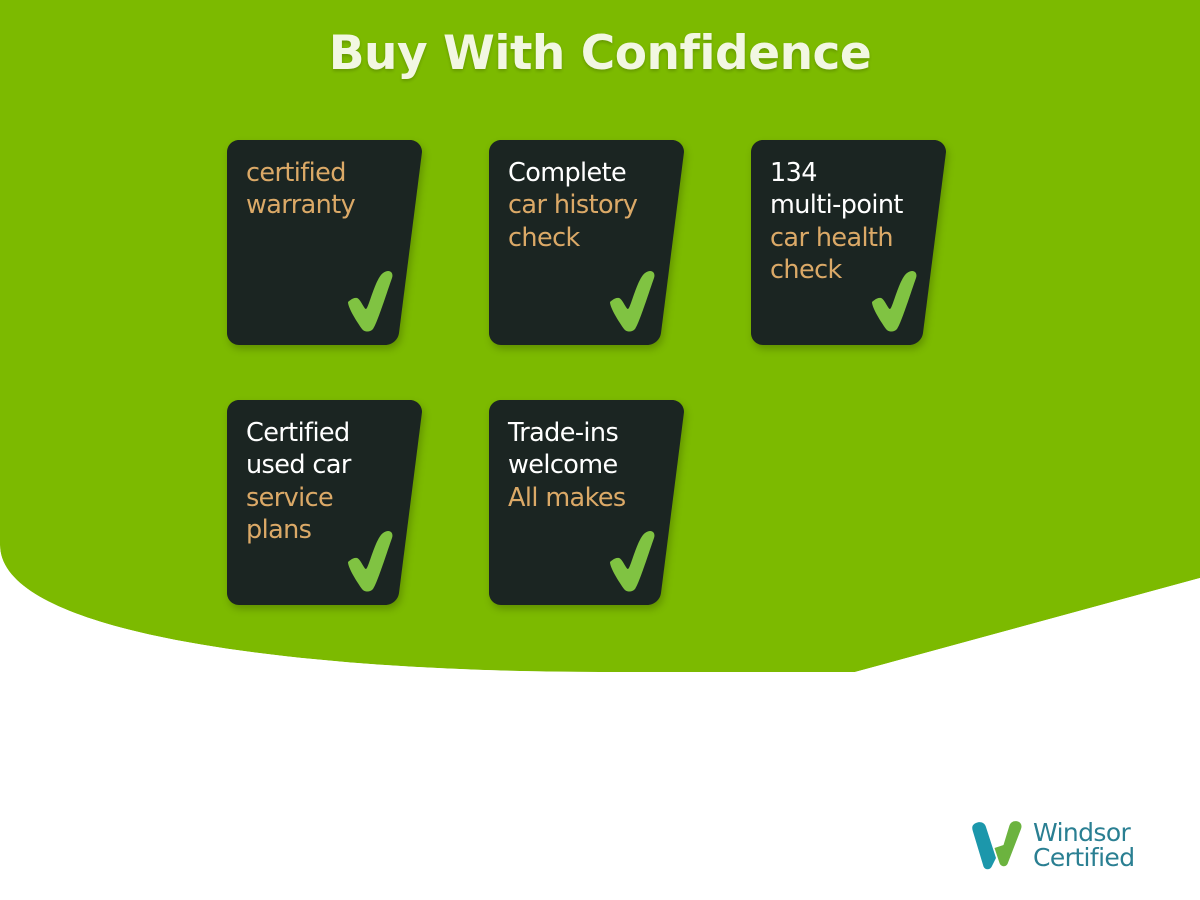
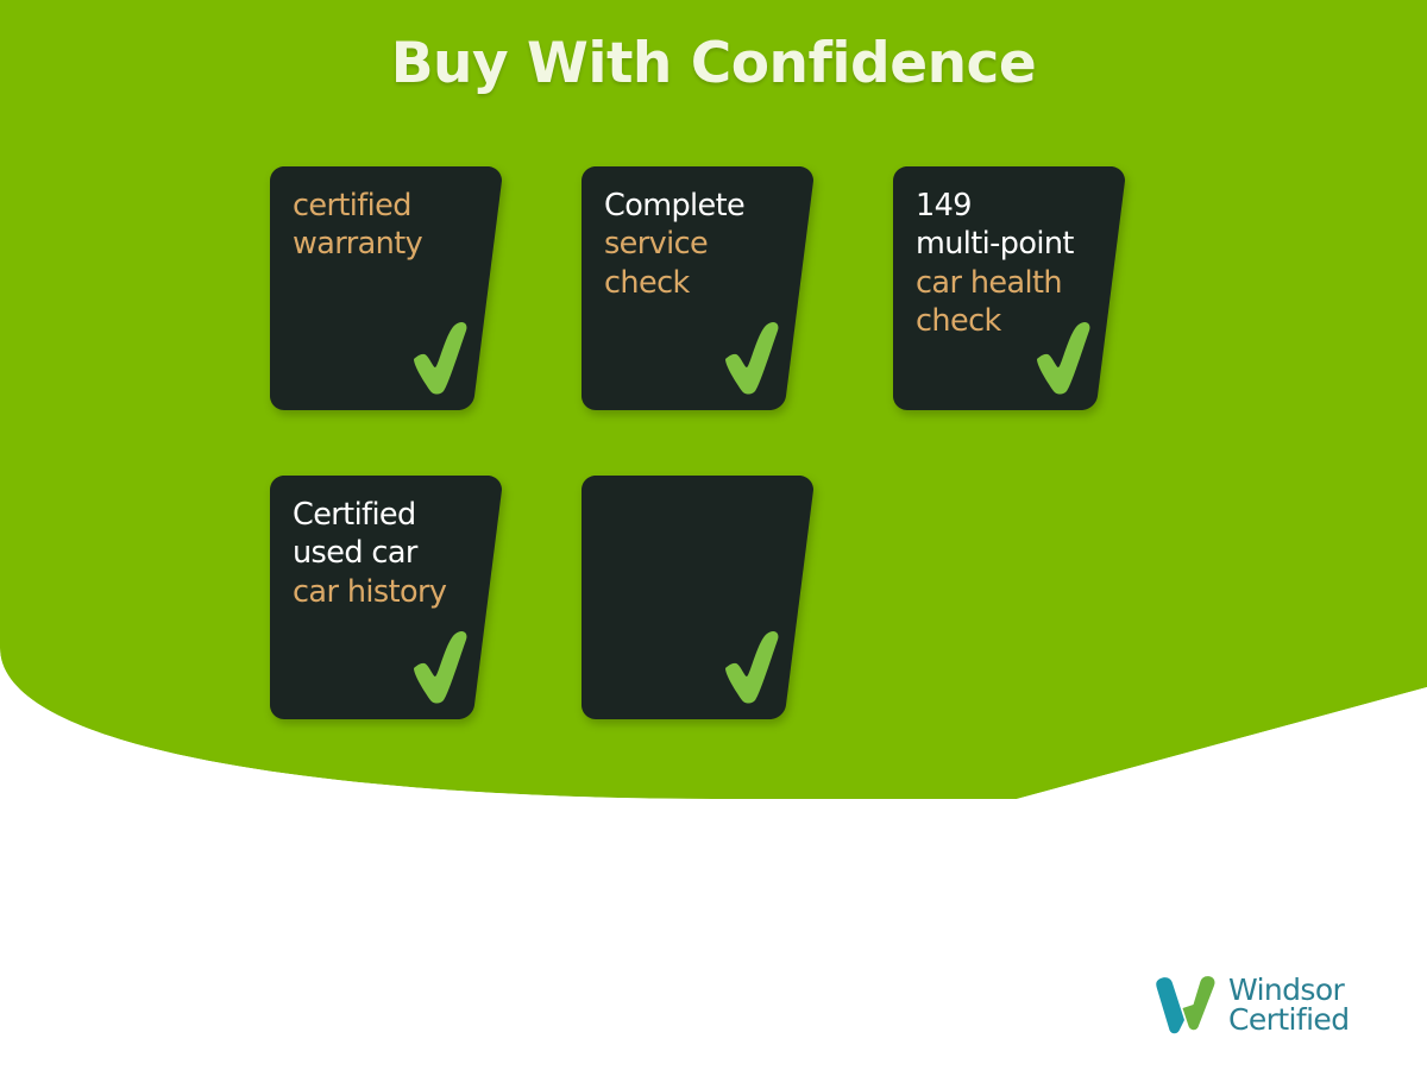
  Buy With Confidence
  certified
  warranty
  Complete
- car history
+ service
  check
- 134
+ 149
  multi-point
  car health
  check
  Certified
  used car
- service
+ car history
- plans
- Trade-ins
- welcome
- All makes
  Windsor
  Certified
